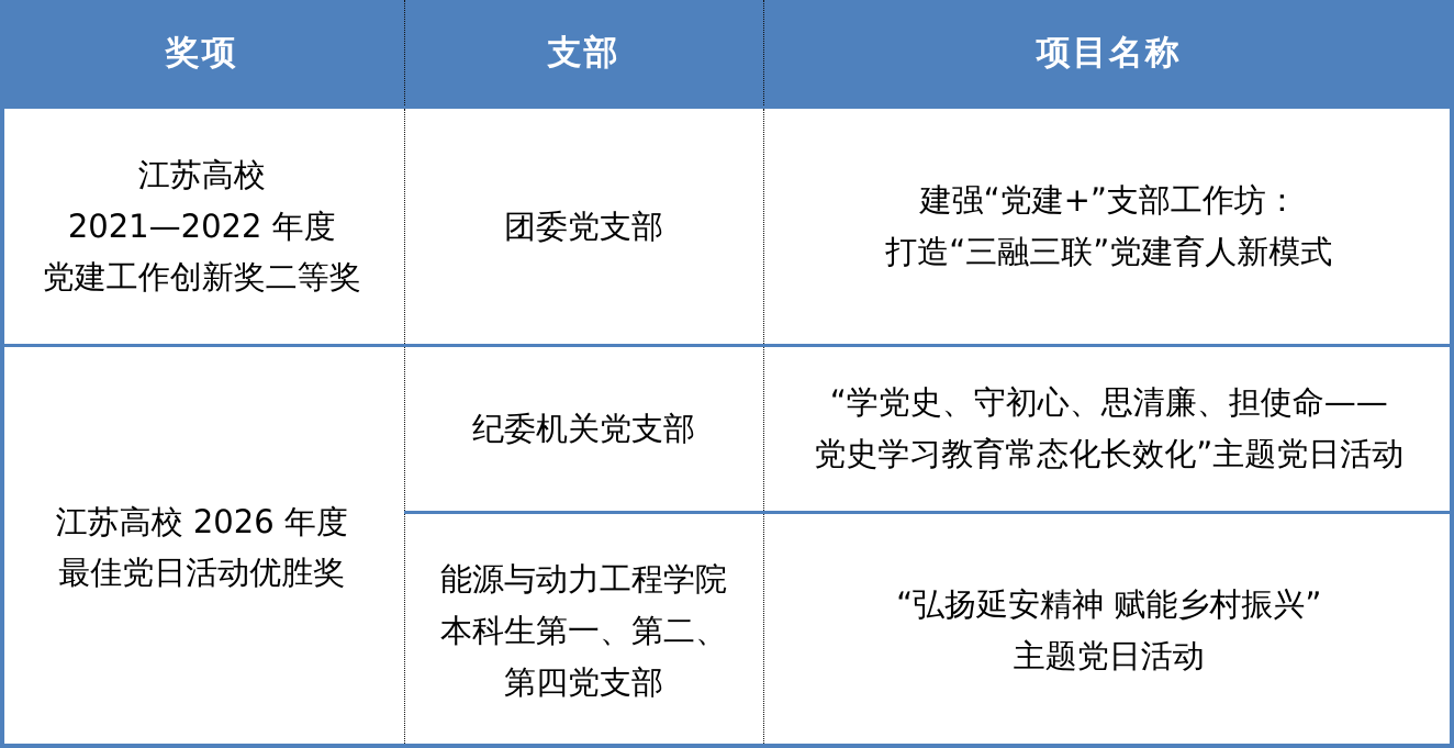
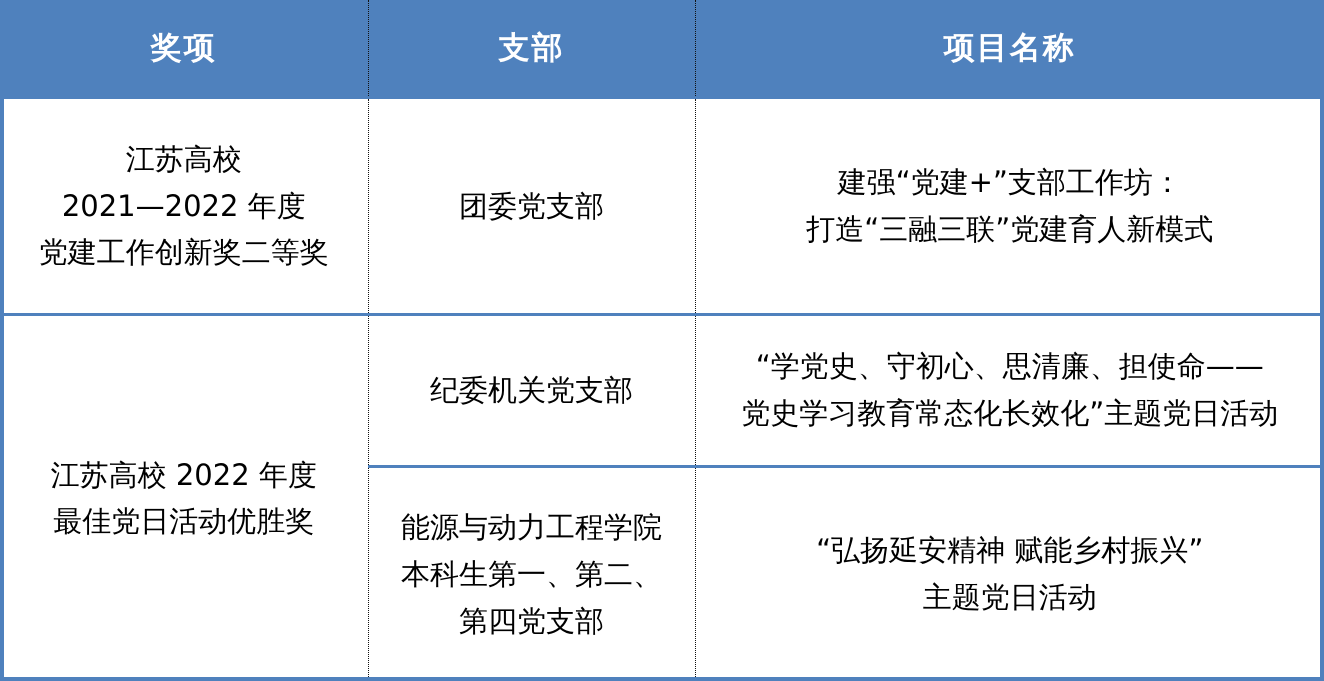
  奖项	支部	项目名称
  江苏高校 2021—2022 年度 党建工作创新奖二等奖	团委党支部	建强“党建+”支部工作坊： 打造“三融三联”党建育人新模式
- 江苏高校 2026 年度 最佳党日活动优胜奖	纪委机关党支部	“学党史、守初心、思清廉、担使命—— 党史学习教育常态化长效化”主题党日活动
+ 江苏高校 2022 年度 最佳党日活动优胜奖	纪委机关党支部	“学党史、守初心、思清廉、担使命—— 党史学习教育常态化长效化”主题党日活动
  能源与动力工程学院 本科生第一、第二、 第四党支部	“弘扬延安精神 赋能乡村振兴” 主题党日活动
